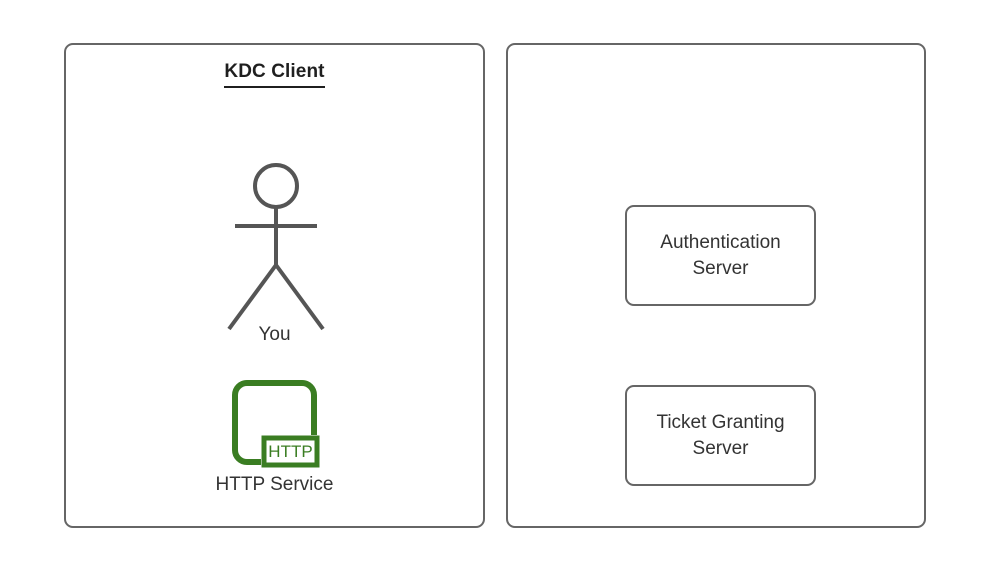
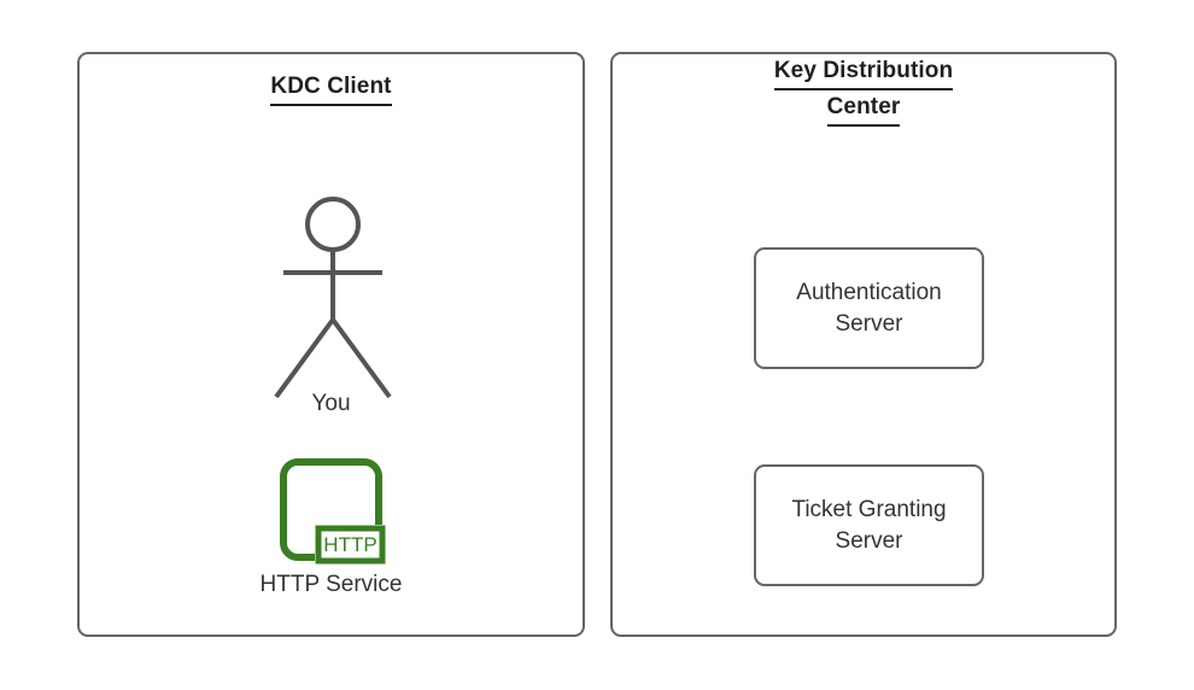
  KDC Client
  You
  HTTP
  HTTP Service
+ Key Distribution
+ Center
  Authentication
  Server
  Ticket Granting
  Server
